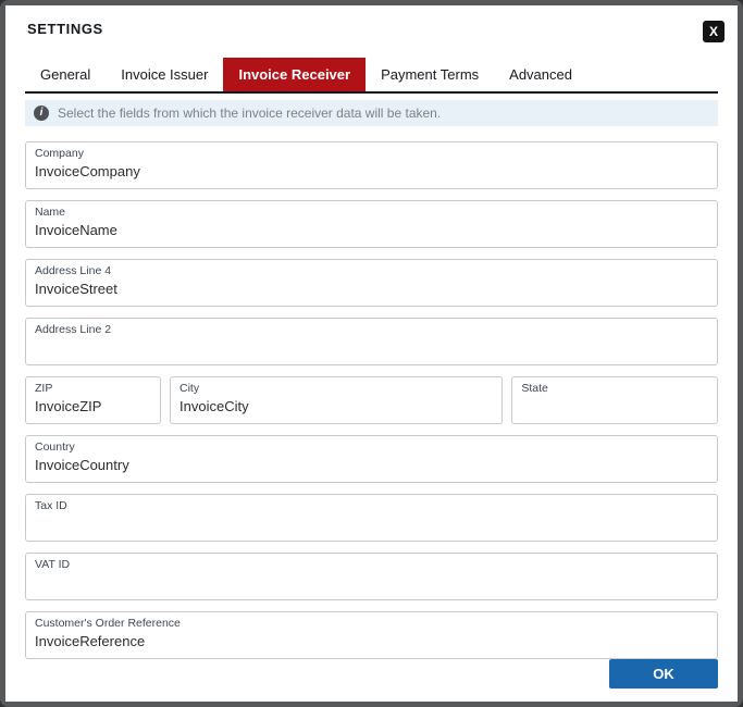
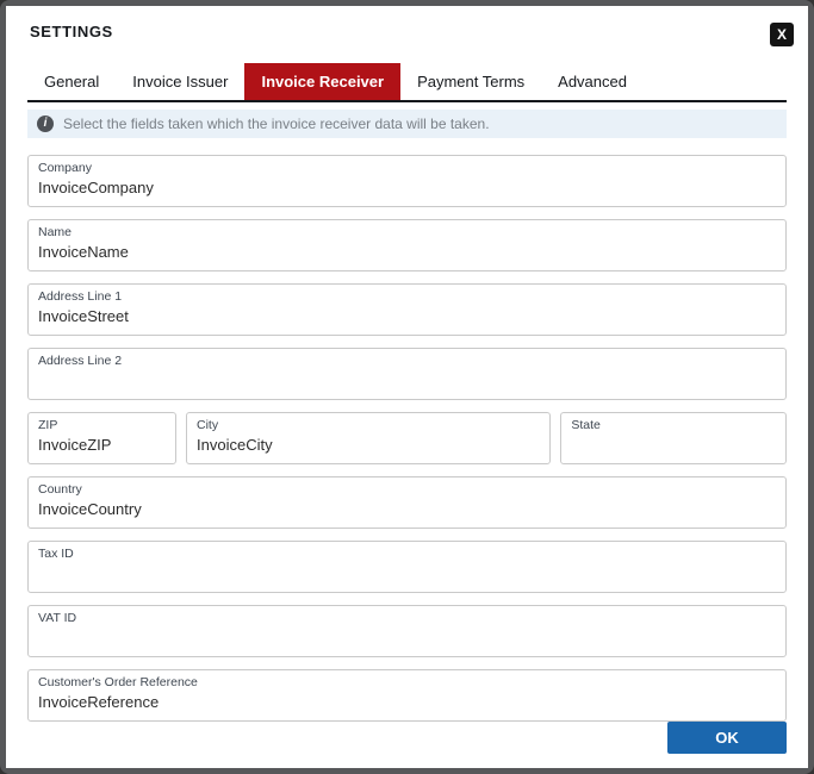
  SETTINGS
  X
  General
  Invoice Issuer
  Invoice Receiver
  Payment Terms
  Advanced
  i
- Select the fields from which the invoice receiver data will be taken.
+ Select the fields taken which the invoice receiver data will be taken.
  Company
  InvoiceCompany
  Name
  InvoiceName
- Address Line 4
+ Address Line 1
  InvoiceStreet
  Address Line 2
  ZIP
  InvoiceZIP
  City
  InvoiceCity
  State
  Country
  InvoiceCountry
  Tax ID
  VAT ID
  Customer's Order Reference
  InvoiceReference
  OK
